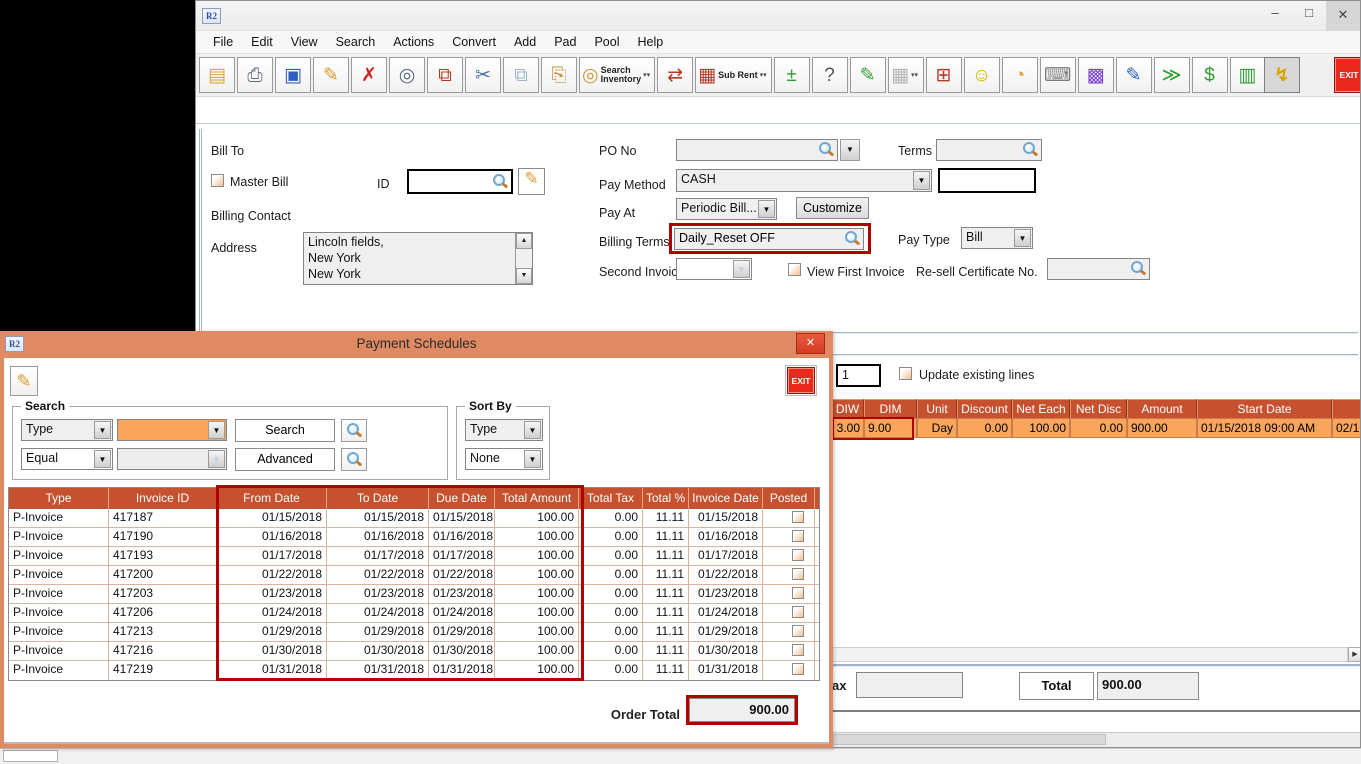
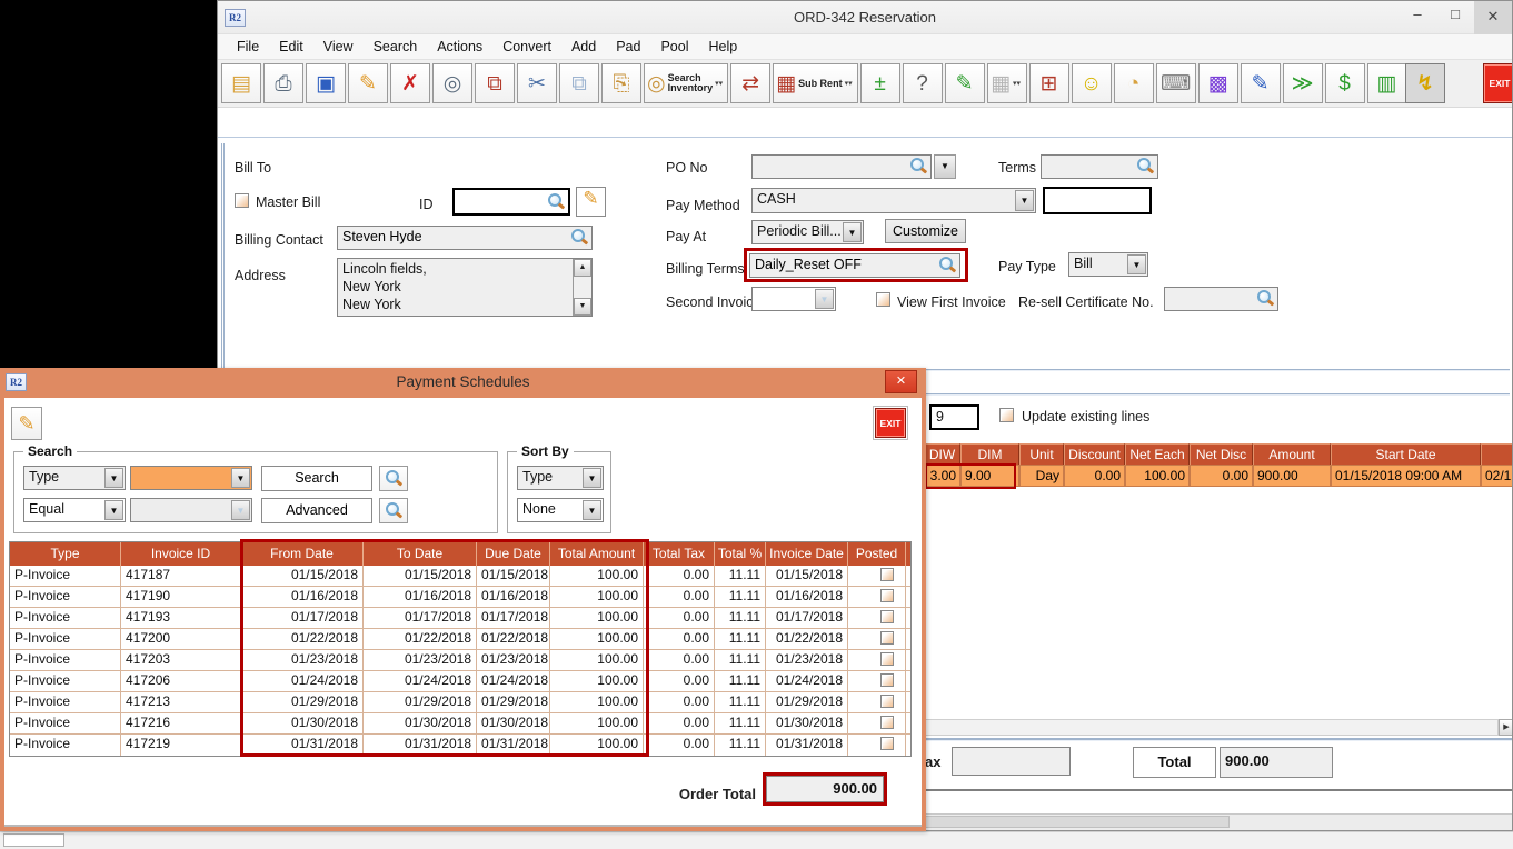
  R2
+ ORD-342 Reservation
  –
  □
  ✕
  File
  Edit
  View
  Search
  Actions
  Convert
  Add
  Pad
  Pool
  Help
  ▤
  ⎙
  ▣
  ✎
  ✗
  ◎
  ⧉
  ✂
  ⧉
  ⎘
  ◎
  Search
  Inventory
  ⇄
  ▦
  Sub Rent
  ±
  ?
  ✎
  ▦
  ⊞
  ☺
  ◔
  ⌨
  ▩
  ✎
  ≫
  $
  ▥
  ↯
  EXIT
  Bill To
  Master Bill
  ID
  ✎
  Billing Contact
+ Steven Hyde
  Address
  Lincoln fields,
  New York
  New York
  PO No
  ▼
  Terms
  Pay Method
  CASH
  ▼
  Pay At
  Periodic Bill...
  ▼
  Customize
  Billing Terms
  Daily_Reset OFF
  Pay Type
  Bill
  ▼
  Second Invoic
  ▼
  View First Invoice
  Re-sell Certificate No.
- 1
+ 9
  Update existing lines
  DIW
  DIM
  Unit
  Discount
  Net Each
  Net Disc
  Amount
  Start Date
  3.00
  9.00
  Day
  0.00
  100.00
  0.00
  900.00
  01/15/2018 09:00 AM
  Total
  900.00
  R2
  Payment Schedules
  ✕
  ✎
  EXIT
  Search
  Type
  ▼
  ▼
  Search
  Equal
  ▼
  ▼
  Advanced
  Sort By
  Type
  ▼
  None
  ▼
  Type
  Invoice ID
  From Date
  To Date
  Due Date
  Total Amount
  Total Tax
  Total %
  Invoice Date
  Posted
  P-Invoice
  417187
  01/15/2018
  01/15/2018
  01/15/2018
  100.00
  0.00
  11.11
  01/15/2018
  P-Invoice
  417190
  01/16/2018
  01/16/2018
  01/16/2018
  100.00
  0.00
  11.11
  01/16/2018
  P-Invoice
  417193
  01/17/2018
  01/17/2018
  01/17/2018
  100.00
  0.00
  11.11
  01/17/2018
  P-Invoice
  417200
  01/22/2018
  01/22/2018
  01/22/2018
  100.00
  0.00
  11.11
  01/22/2018
  P-Invoice
  417203
  01/23/2018
  01/23/2018
  01/23/2018
  100.00
  0.00
  11.11
  01/23/2018
  P-Invoice
  417206
  01/24/2018
  01/24/2018
  01/24/2018
  100.00
  0.00
  11.11
  01/24/2018
  P-Invoice
  417213
  01/29/2018
  01/29/2018
  01/29/2018
  100.00
  0.00
  11.11
  01/29/2018
  P-Invoice
  417216
  01/30/2018
  01/30/2018
  01/30/2018
  100.00
  0.00
  11.11
  01/30/2018
  P-Invoice
  417219
  01/31/2018
  01/31/2018
  01/31/2018
  100.00
  0.00
  11.11
  01/31/2018
  Order Total
  900.00
